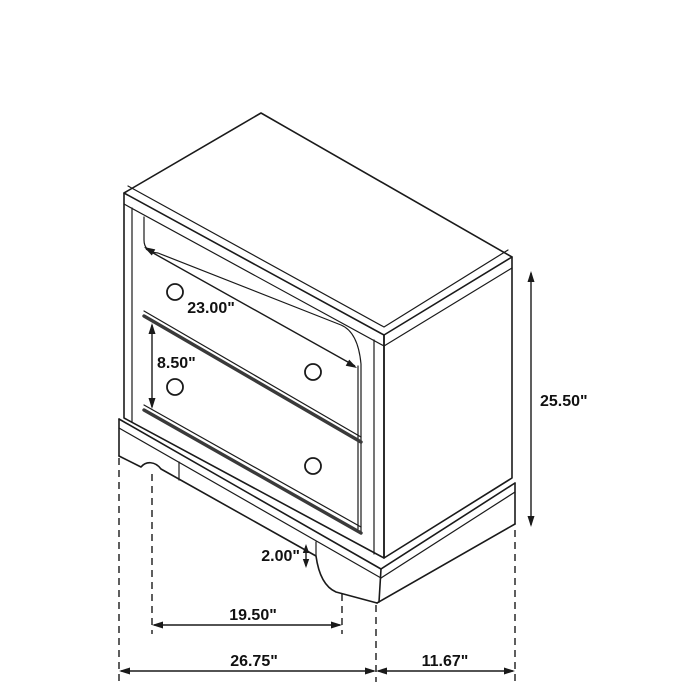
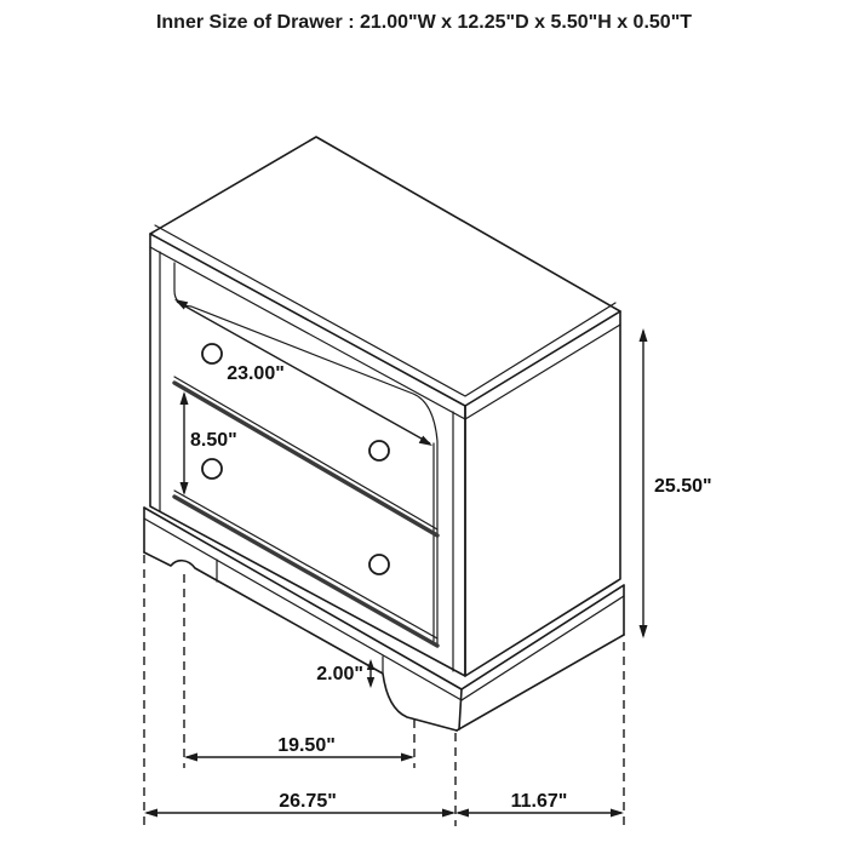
+ Inner Size of Drawer : 21.00"W x 12.25"D x 5.50"H x 0.50"T
  23.00"
  8.50"
  25.50"
  2.00"
  19.50"
  26.75"
  11.67"
